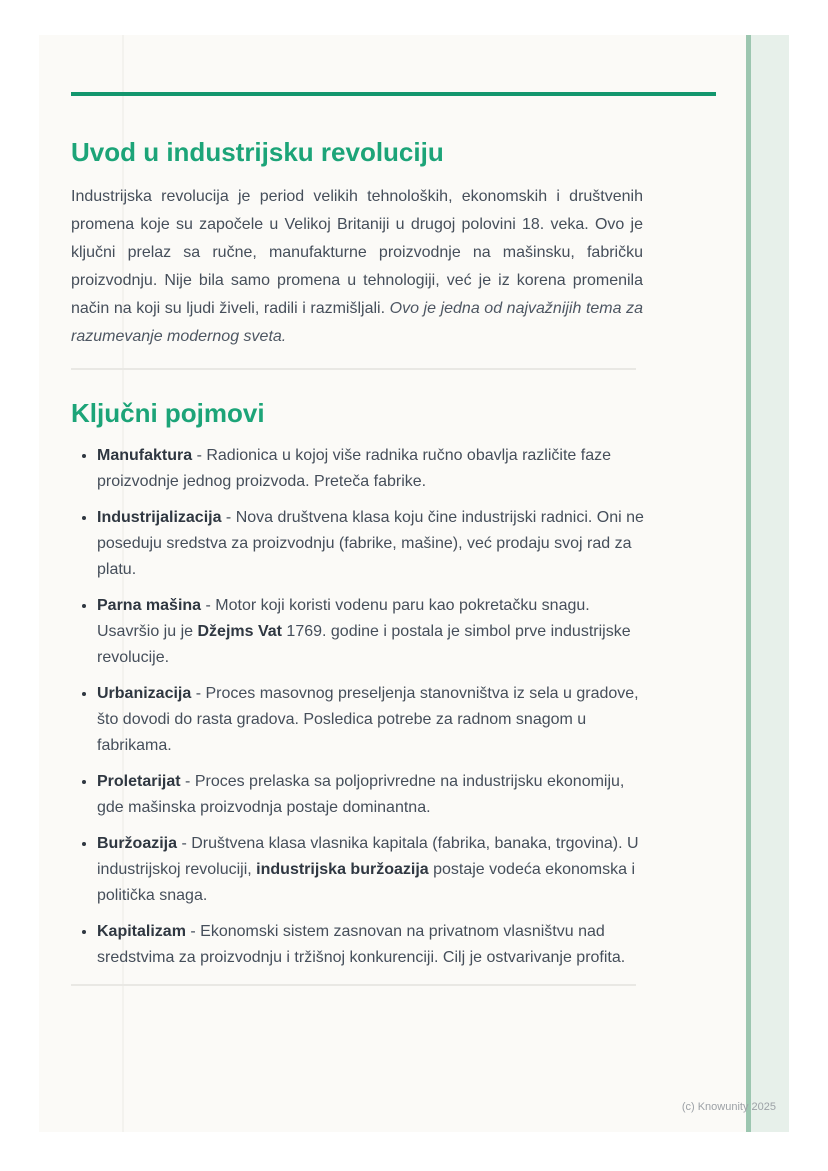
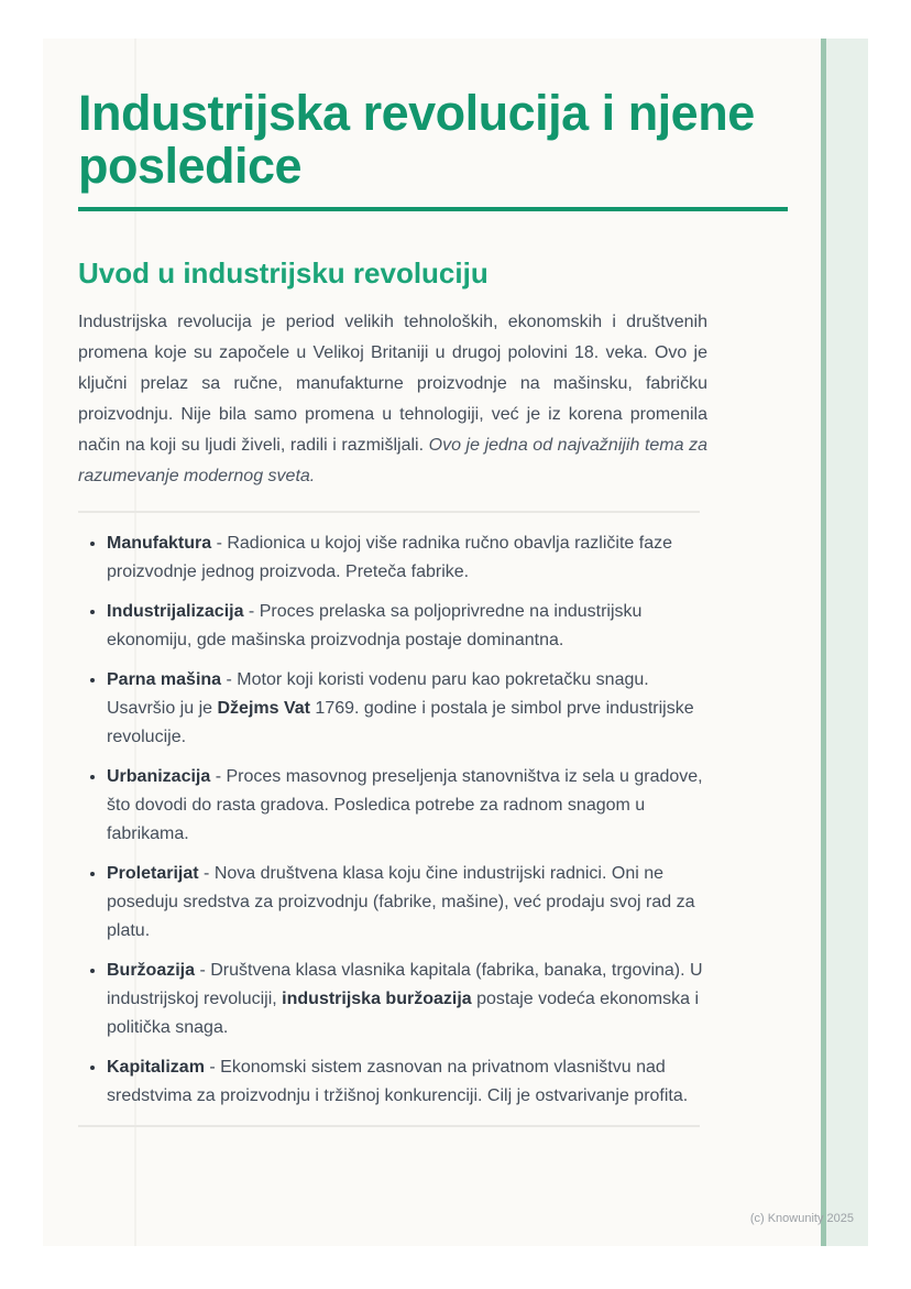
+ Industrijska revolucija i njene posledice
  Uvod u industrijsku revoluciju
  Industrijska revolucija je period velikih tehnoloških, ekonomskih i društvenih promena koje su započele u Velikoj Britaniji u drugoj polovini 18. veka. Ovo je ključni prelaz sa ručne, manufakturne proizvodnje na mašinsku, fabričku proizvodnju. Nije bila samo promena u tehnologiji, već je iz korena promenila način na koji su ljudi živeli, radili i razmišljali. Ovo je jedna od najvažnijih tema za razumevanje modernog sveta.
- Ključni pojmovi
  Manufaktura - Radionica u kojoj više radnika ručno obavlja različite faze proizvodnje jednog proizvoda. Preteča fabrike.
- Industrijalizacija - Nova društvena klasa koju čine industrijski radnici. Oni ne poseduju sredstva za proizvodnju (fabrike, mašine), već prodaju svoj rad za platu.
+ Industrijalizacija - Proces prelaska sa poljoprivredne na industrijsku ekonomiju, gde mašinska proizvodnja postaje dominantna.
  Parna mašina - Motor koji koristi vodenu paru kao pokretačku snagu. Usavršio ju je Džejms Vat 1769. godine i postala je simbol prve industrijske revolucije.
  Urbanizacija - Proces masovnog preseljenja stanovništva iz sela u gradove, što dovodi do rasta gradova. Posledica potrebe za radnom snagom u fabrikama.
- Proletarijat - Proces prelaska sa poljoprivredne na industrijsku ekonomiju, gde mašinska proizvodnja postaje dominantna.
+ Proletarijat - Nova društvena klasa koju čine industrijski radnici. Oni ne poseduju sredstva za proizvodnju (fabrike, mašine), već prodaju svoj rad za platu.
  Buržoazija - Društvena klasa vlasnika kapitala (fabrika, banaka, trgovina). U industrijskoj revoluciji, industrijska buržoazija postaje vodeća ekonomska i politička snaga.
  Kapitalizam - Ekonomski sistem zasnovan na privatnom vlasništvu nad sredstvima za proizvodnju i tržišnoj konkurenciji. Cilj je ostvarivanje profita.
  (c) Knowunity 2025
